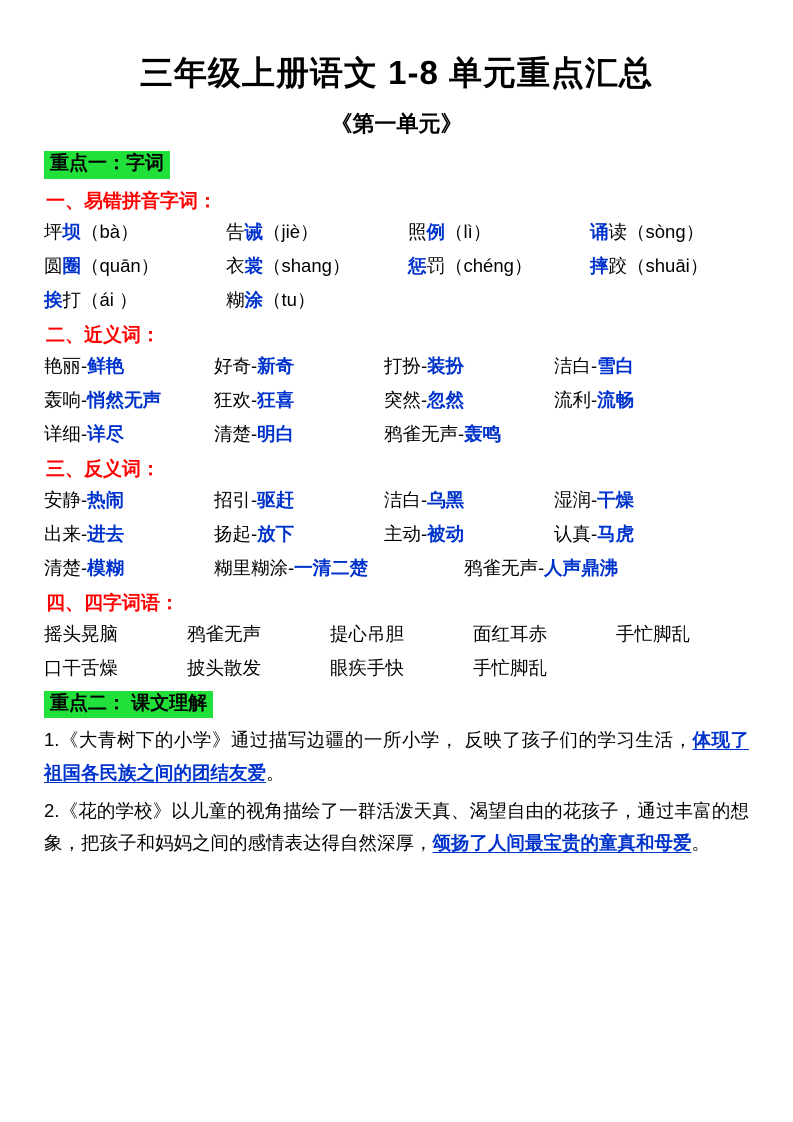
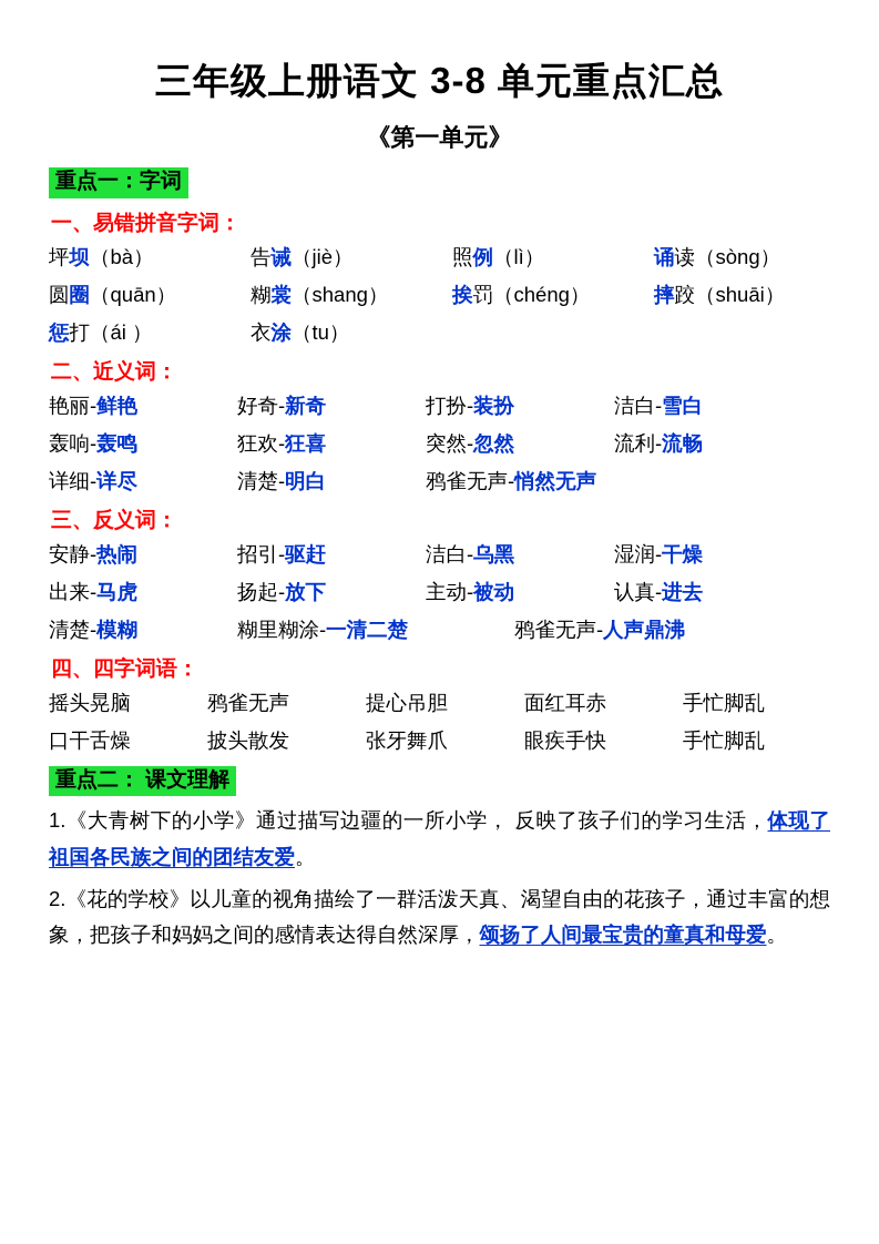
- 三年级上册语文 1-8 单元重点汇总
+ 三年级上册语文 3-8 单元重点汇总
  《第一单元》
  重点一：字词
  一、易错拼音字词：
  坪坝（bà）
  告诫（jiè）
  照例（lì）
  诵读（sòng）
  圆圈（quān）
- 衣裳（shang）
+ 糊裳（shang）
- 惩罚（chéng）
+ 挨罚（chéng）
  摔跤（shuāi）
- 挨打（ái ）
+ 惩打（ái ）
- 糊涂（tu）
+ 衣涂（tu）
  二、近义词：
  艳丽-鲜艳
  好奇-新奇
  打扮-装扮
  洁白-雪白
- 轰响-悄然无声
+ 轰响-轰鸣
  狂欢-狂喜
  突然-忽然
  流利-流畅
  详细-详尽
  清楚-明白
- 鸦雀无声-轰鸣
+ 鸦雀无声-悄然无声
  三、反义词：
  安静-热闹
  招引-驱赶
  洁白-乌黑
  湿润-干燥
- 出来-进去
+ 出来-马虎
  扬起-放下
  主动-被动
- 认真-马虎
+ 认真-进去
  清楚-模糊
  糊里糊涂-一清二楚
  鸦雀无声-人声鼎沸
  四、四字词语：
  摇头晃脑
  鸦雀无声
  提心吊胆
  面红耳赤
  手忙脚乱
  口干舌燥
  披头散发
+ 张牙舞爪
  眼疾手快
  手忙脚乱
  重点二： 课文理解
  1.《大青树下的小学》通过描写边疆的一所小学， 反映了孩子们的学习生活，体现了祖国各民族之间的团结友爱。
  2.《花的学校》以儿童的视角描绘了一群活泼天真、渴望自由的花孩子，通过丰富的想象，把孩子和妈妈之间的感情表达得自然深厚，颂扬了人间最宝贵的童真和母爱。
